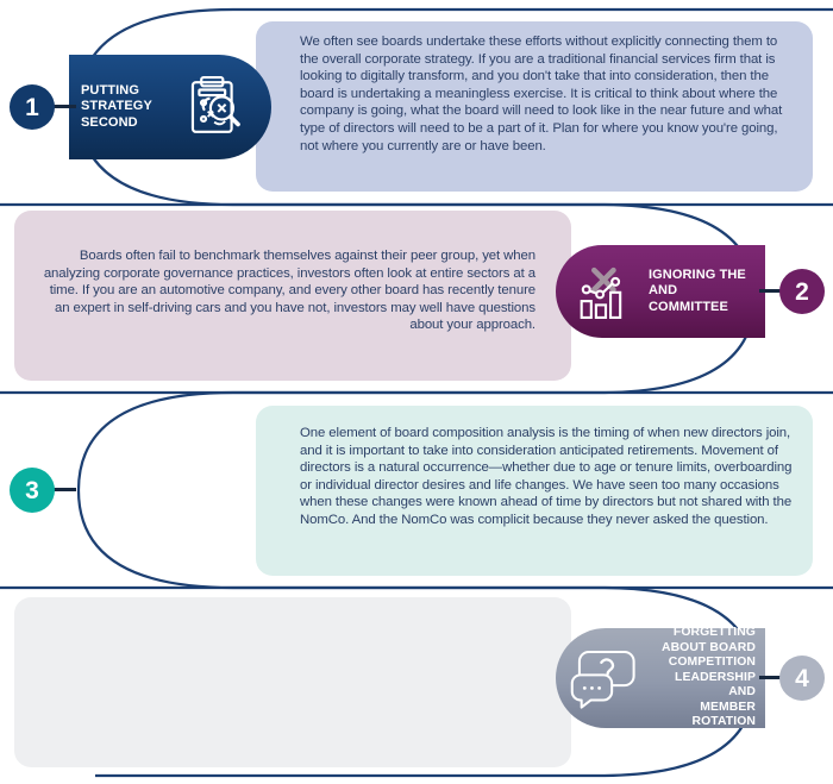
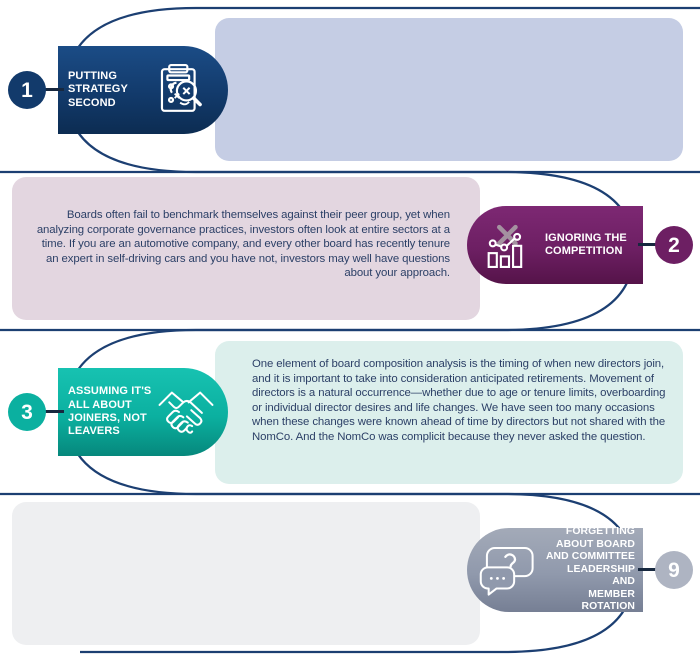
- We often see boards undertake these efforts without explicitly connecting them to the overall corporate strategy. If you are a traditional financial services firm that is looking to digitally transform, and you don't take that into consideration, then the board is undertaking a meaningless exercise. It is critical to think about where the company is going, what the board will need to look like in the near future and what type of directors will need to be a part of it. Plan for where you know you're going, not where you currently are or have been.
  PUTTING
  STRATEGY
  SECOND
  1
  Boards often fail to benchmark themselves against their peer group, yet when analyzing corporate governance practices, investors often look at entire sectors at a time. If you are an automotive company, and every other board has recently tenure an expert in self-driving cars and you have not, investors may well have questions about your approach.
  IGNORING THE
- AND COMMITTEE
+ COMPETITION
  2
  One element of board composition analysis is the timing of when new directors join, and it is important to take into consideration anticipated retirements. Movement of directors is a natural occurrence—whether due to age or tenure limits, overboarding or individual director desires and life changes. We have seen too many occasions when these changes were known ahead of time by directors but not shared with the NomCo. And the NomCo was complicit because they never asked the question.
+ ASSUMING IT'S
+ ALL ABOUT
+ JOINERS, NOT
+ LEAVERS
  3
  FORGETTING
  ABOUT BOARD
- COMPETITION
+ AND COMMITTEE
  LEADERSHIP AND
  MEMBER ROTATION
- 4
+ 9
